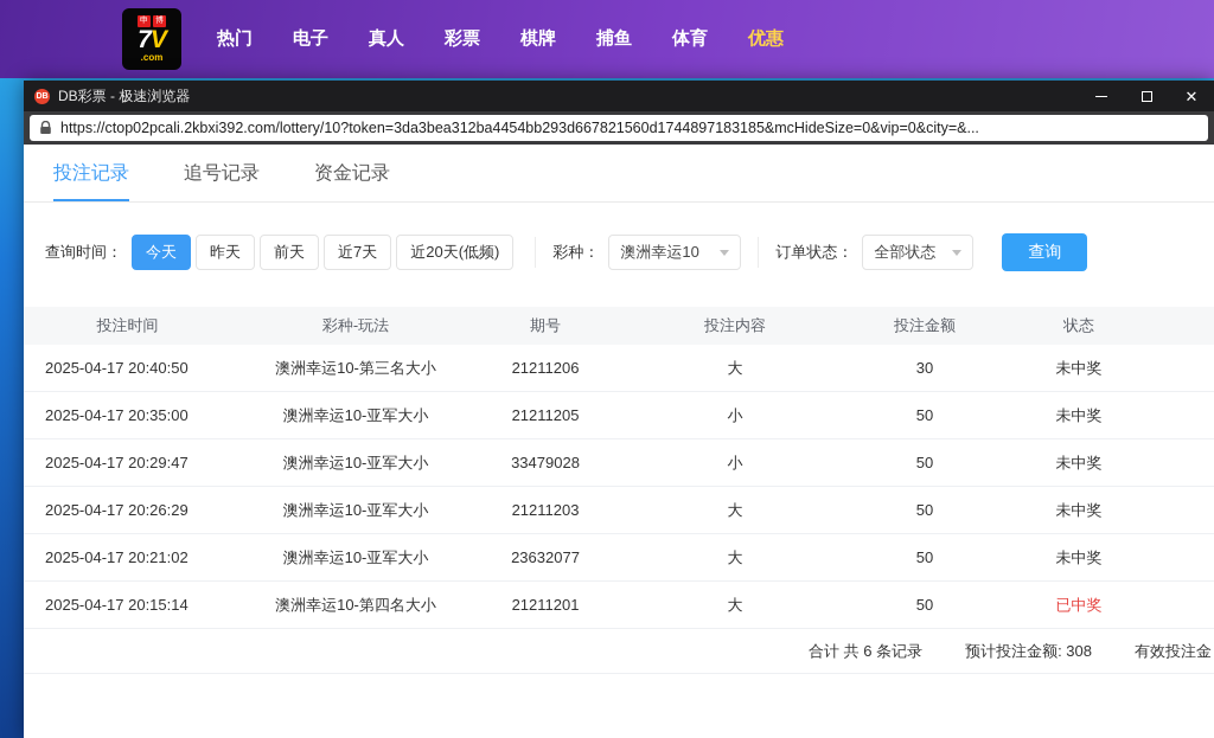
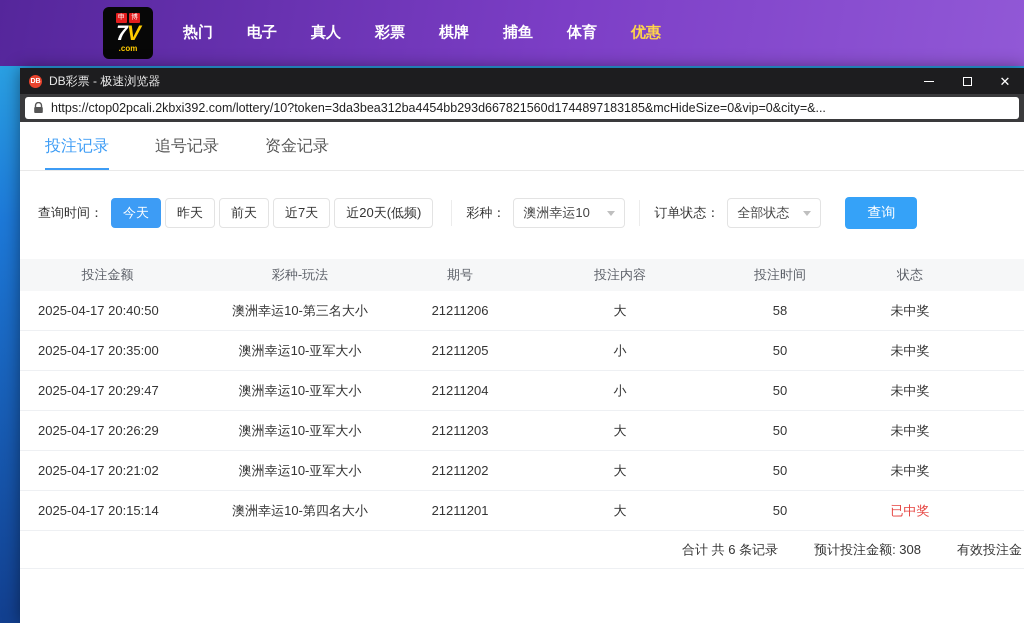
  7V
  .com
  热门
  电子
  真人
  彩票
  棋牌
  捕鱼
  体育
  优惠
  DB彩票 - 极速浏览器
  ✕
  https://ctop02pcali.2kbxi392.com/lottery/10?token=3da3bea312ba4454bb293d667821560d1744897183185&mcHideSize=0&vip=0&city=&...
  投注记录
  追号记录
  资金记录
  查询时间：
  今天
  昨天
  前天
  近7天
  近20天(低频)
  彩种：
  澳洲幸运10
  订单状态：
  全部状态
  查询
- 投注时间
+ 投注金额
  彩种-玩法
  期号
  投注内容
- 投注金额
+ 投注时间
  状态
  2025-04-17 20:40:50
  澳洲幸运10-第三名大小
  21211206
  大
- 30
+ 58
  未中奖
  2025-04-17 20:35:00
  澳洲幸运10-亚军大小
  21211205
  小
  50
  未中奖
  2025-04-17 20:29:47
  澳洲幸运10-亚军大小
- 33479028
+ 21211204
  小
  50
  未中奖
  2025-04-17 20:26:29
  澳洲幸运10-亚军大小
  21211203
  大
  50
  未中奖
  2025-04-17 20:21:02
  澳洲幸运10-亚军大小
- 23632077
+ 21211202
  大
  50
  未中奖
  2025-04-17 20:15:14
  澳洲幸运10-第四名大小
  21211201
  大
  50
  已中奖
  合计 共 6 条记录
  预计投注金额: 308
  有效投注金
